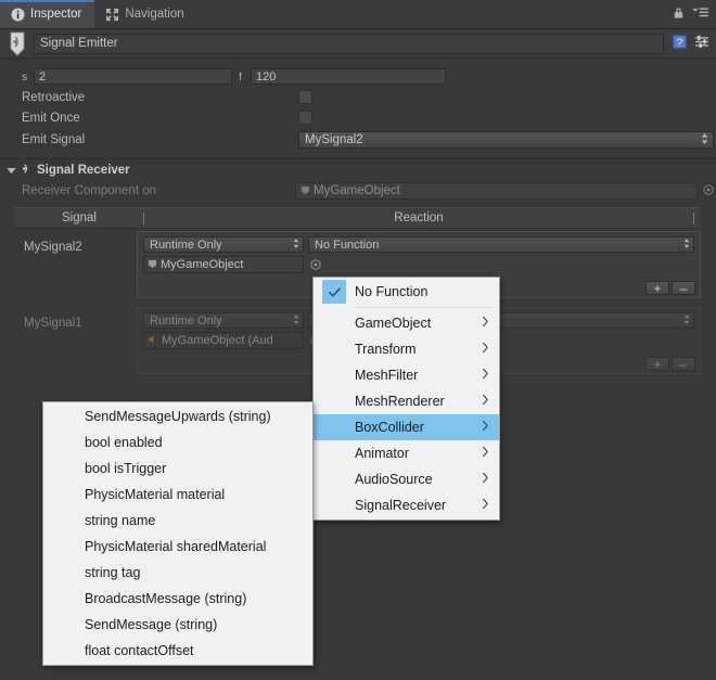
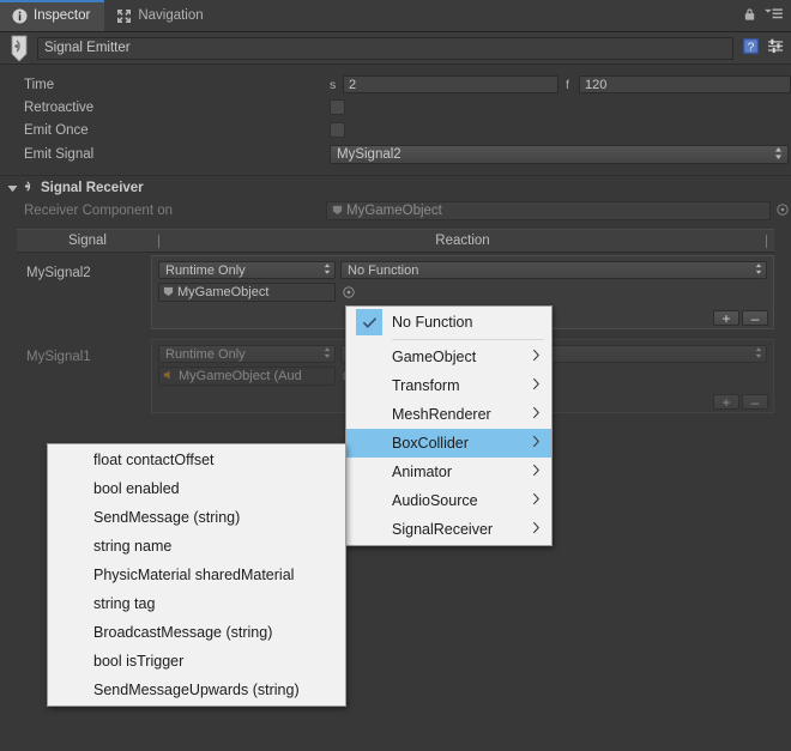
  Inspector
  Navigation
  Signal Emitter
  ?
+ Time
  s
  2
  f
  120
  Retroactive
  Emit Once
  Emit Signal
  MySignal2
  Signal Receiver
  Receiver Component on
  MyGameObject
  Signal
  Reaction
  MySignal2
  Runtime Only
  No Function
  MyGameObject
  +
  –
  MySignal1
  Runtime Only
  MyGameObject (Aud
  +
  –
  No Function
  GameObject
  Transform
- MeshFilter
  MeshRenderer
  BoxCollider
  Animator
  AudioSource
  SignalReceiver
- SendMessageUpwards (string)
+ float contactOffset
  bool enabled
- bool isTrigger
+ SendMessage (string)
- PhysicMaterial material
  string name
  PhysicMaterial sharedMaterial
  string tag
  BroadcastMessage (string)
- SendMessage (string)
+ bool isTrigger
- float contactOffset
+ SendMessageUpwards (string)
